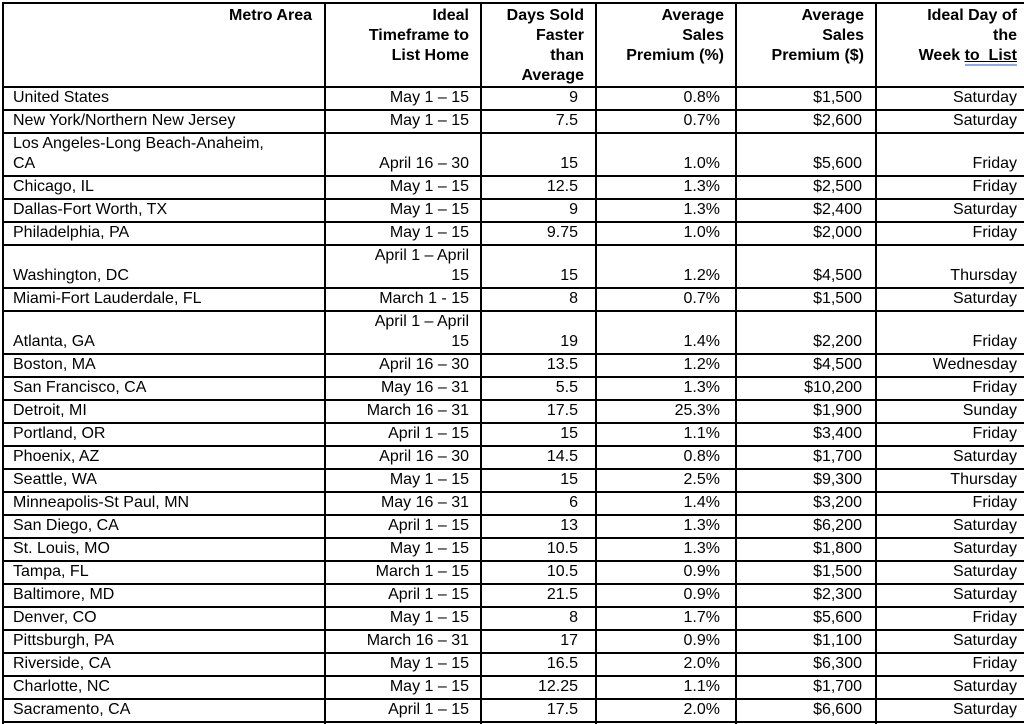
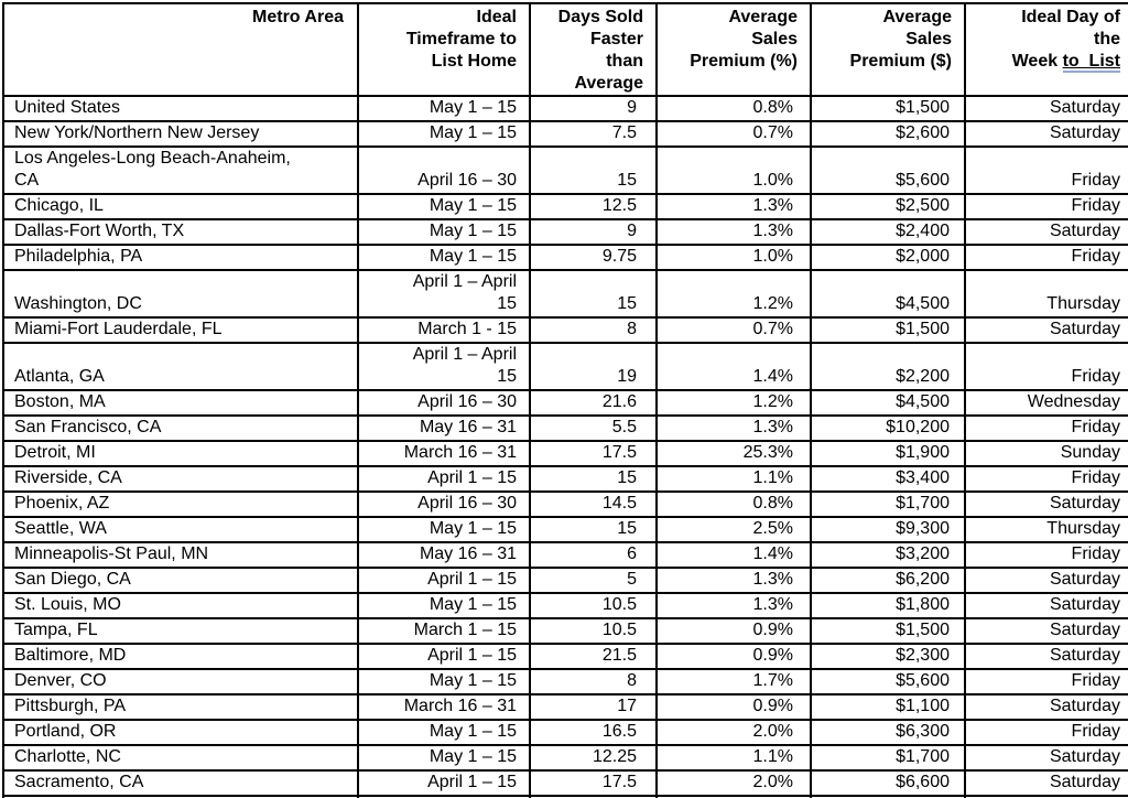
  Metro Area	Ideal Timeframe to List Home	Days Sold Faster than Average	Average Sales Premium (%)	Average Sales Premium ($)	Ideal Day of the Week to List
  United States	May 1 – 15	9	0.8%	$1,500	Saturday
  New York/Northern New Jersey	May 1 – 15	7.5	0.7%	$2,600	Saturday
  Los Angeles-Long Beach-Anaheim, CA	April 16 – 30	15	1.0%	$5,600	Friday
  Chicago, IL	May 1 – 15	12.5	1.3%	$2,500	Friday
  Dallas-Fort Worth, TX	May 1 – 15	9	1.3%	$2,400	Saturday
  Philadelphia, PA	May 1 – 15	9.75	1.0%	$2,000	Friday
  Washington, DC	April 1 – April 15	15	1.2%	$4,500	Thursday
  Miami-Fort Lauderdale, FL	March 1 - 15	8	0.7%	$1,500	Saturday
  Atlanta, GA	April 1 – April 15	19	1.4%	$2,200	Friday
- Boston, MA	April 16 – 30	13.5	1.2%	$4,500	Wednesday
+ Boston, MA	April 16 – 30	21.6	1.2%	$4,500	Wednesday
  San Francisco, CA	May 16 – 31	5.5	1.3%	$10,200	Friday
  Detroit, MI	March 16 – 31	17.5	25.3%	$1,900	Sunday
- Portland, OR	April 1 – 15	15	1.1%	$3,400	Friday
+ Riverside, CA	April 1 – 15	15	1.1%	$3,400	Friday
  Phoenix, AZ	April 16 – 30	14.5	0.8%	$1,700	Saturday
  Seattle, WA	May 1 – 15	15	2.5%	$9,300	Thursday
  Minneapolis-St Paul, MN	May 16 – 31	6	1.4%	$3,200	Friday
- San Diego, CA	April 1 – 15	13	1.3%	$6,200	Saturday
+ San Diego, CA	April 1 – 15	5	1.3%	$6,200	Saturday
  St. Louis, MO	May 1 – 15	10.5	1.3%	$1,800	Saturday
  Tampa, FL	March 1 – 15	10.5	0.9%	$1,500	Saturday
  Baltimore, MD	April 1 – 15	21.5	0.9%	$2,300	Saturday
  Denver, CO	May 1 – 15	8	1.7%	$5,600	Friday
  Pittsburgh, PA	March 16 – 31	17	0.9%	$1,100	Saturday
- Riverside, CA	May 1 – 15	16.5	2.0%	$6,300	Friday
+ Portland, OR	May 1 – 15	16.5	2.0%	$6,300	Friday
  Charlotte, NC	May 1 – 15	12.25	1.1%	$1,700	Saturday
  Sacramento, CA	April 1 – 15	17.5	2.0%	$6,600	Saturday
